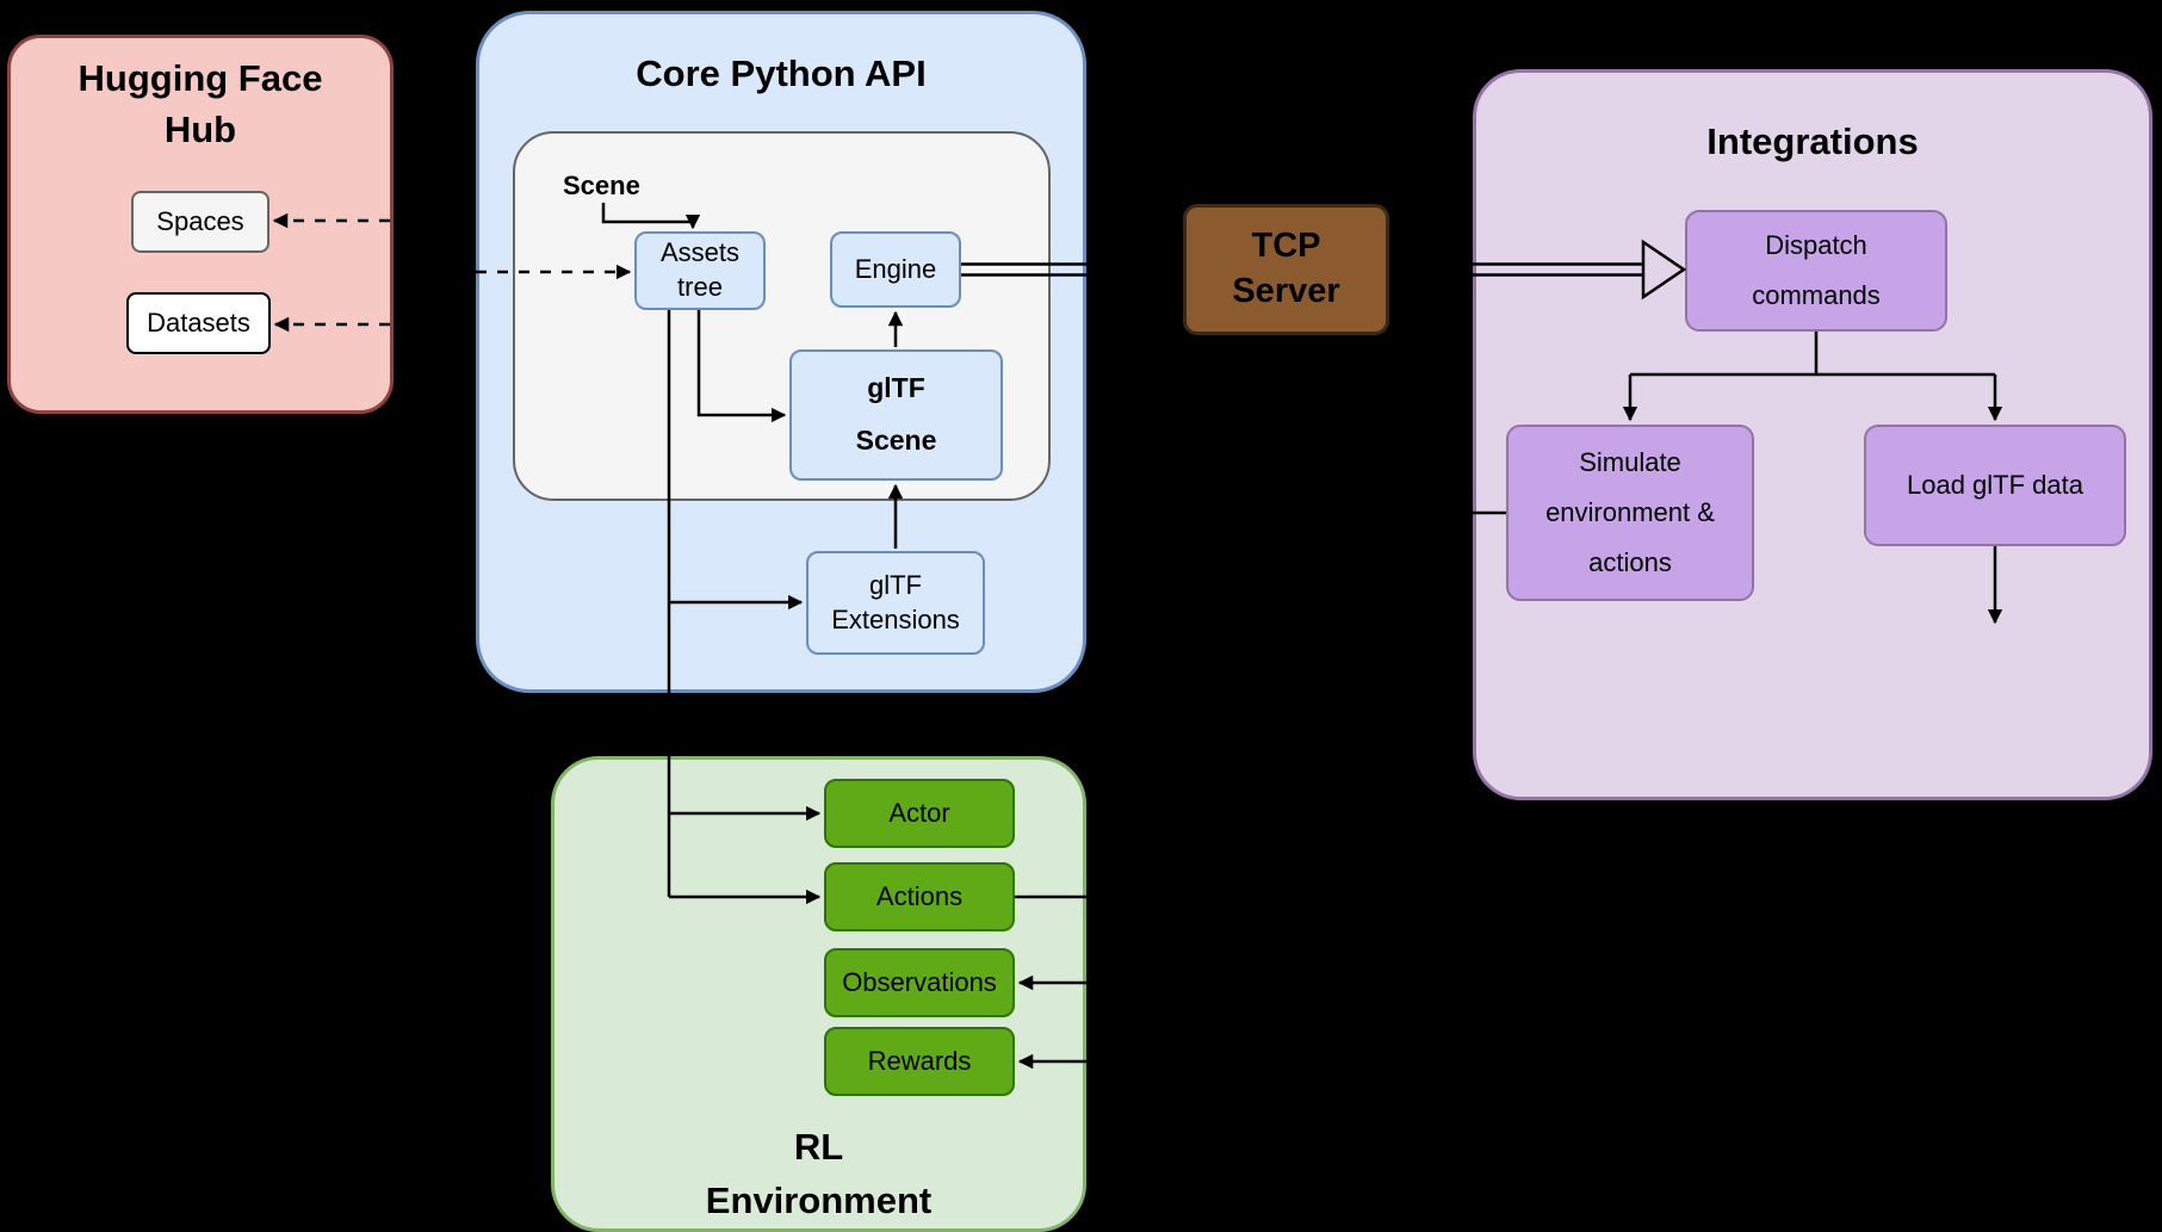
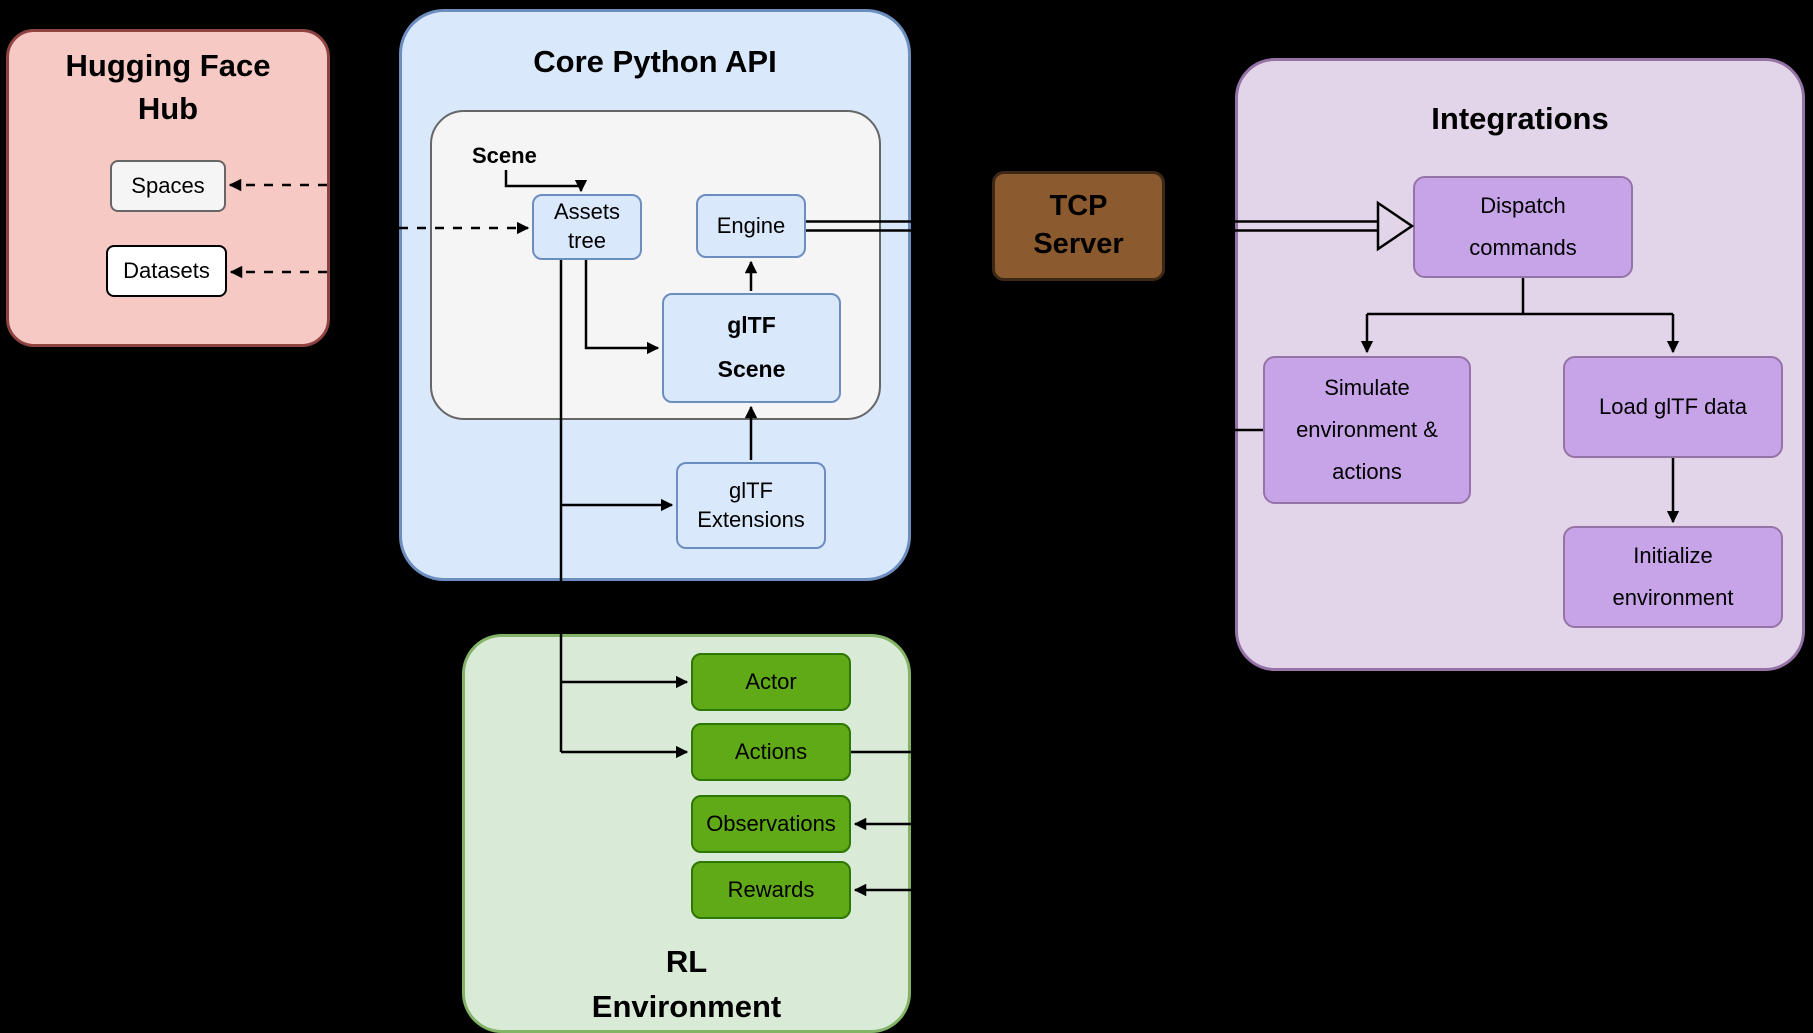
  Hugging Face Hub
  Spaces
  Datasets
  Core Python API
  Scene
  Assets tree
  Engine
  glTF Scene
  glTF Extensions
  TCP Server
  Integrations
  Dispatch commands
  Simulate environment & actions
  Load glTF data
+ Initialize environment
  RL Environment
  Actor
  Actions
  Observations
  Rewards
